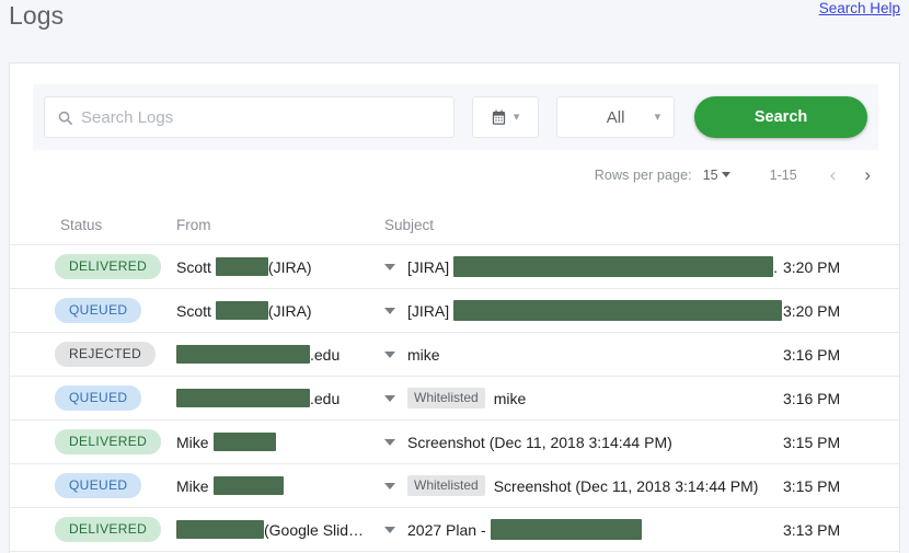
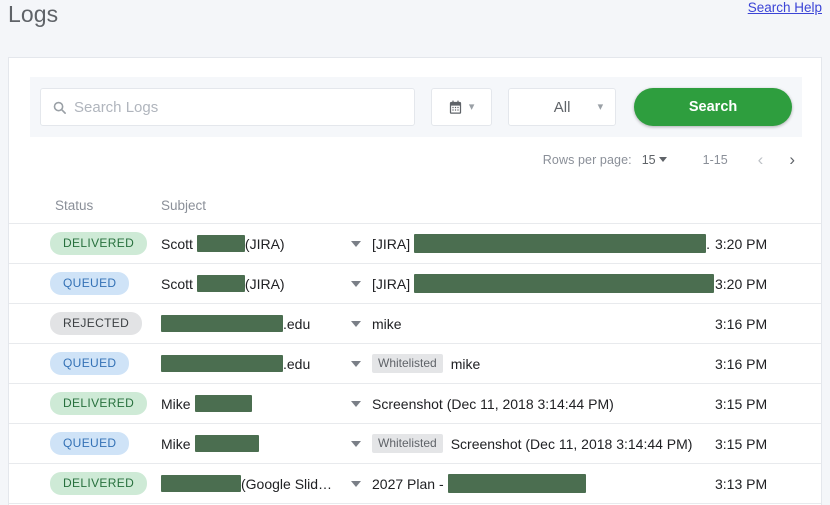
  Logs
  Search Help
  Search Logs
  ▾
  All
  ▾
  Search
  Rows per page:
  15
  1-15
  ‹
  ›
  Status
- From
  Subject
  DELIVERED
  Scott
  (JIRA)
  [JIRA]
  .
  3:20 PM
  QUEUED
  Scott
  (JIRA)
  [JIRA]
  3:20 PM
  REJECTED
  .edu
  mike
  3:16 PM
  QUEUED
  .edu
  Whitelisted
  mike
  3:16 PM
  DELIVERED
  Mike
  Screenshot (Dec 11, 2018 3:14:44 PM)
  3:15 PM
  QUEUED
  Mike
  Whitelisted
  Screenshot (Dec 11, 2018 3:14:44 PM)
  3:15 PM
  DELIVERED
  (Google Slid…
  2027 Plan -
  3:13 PM
